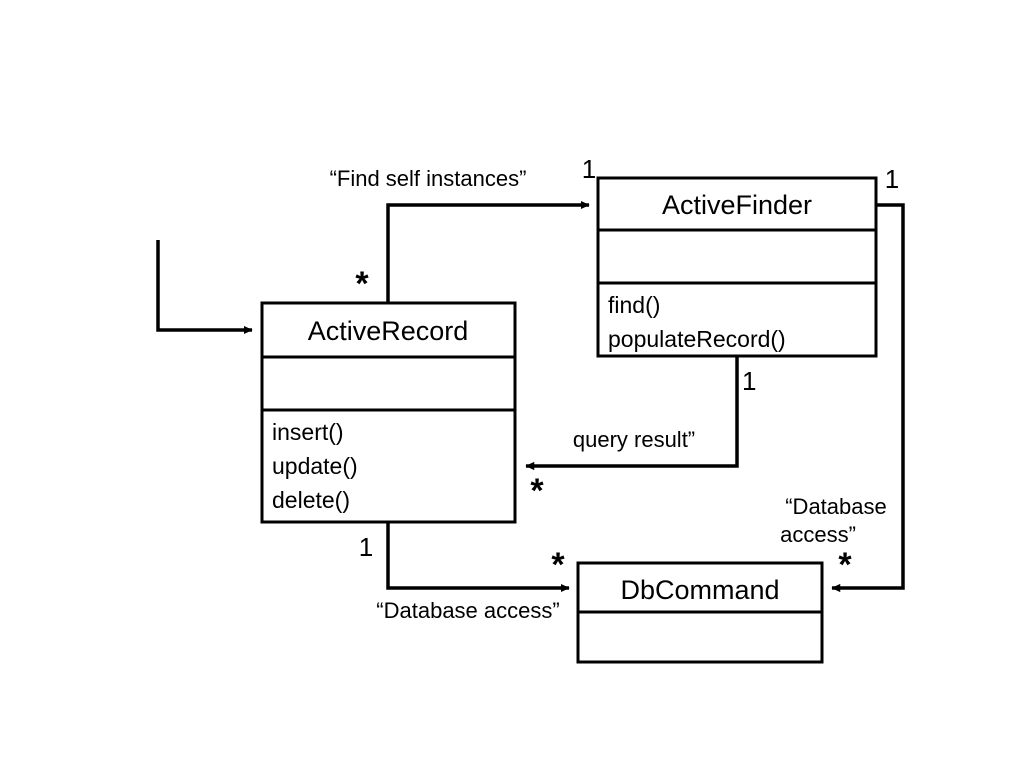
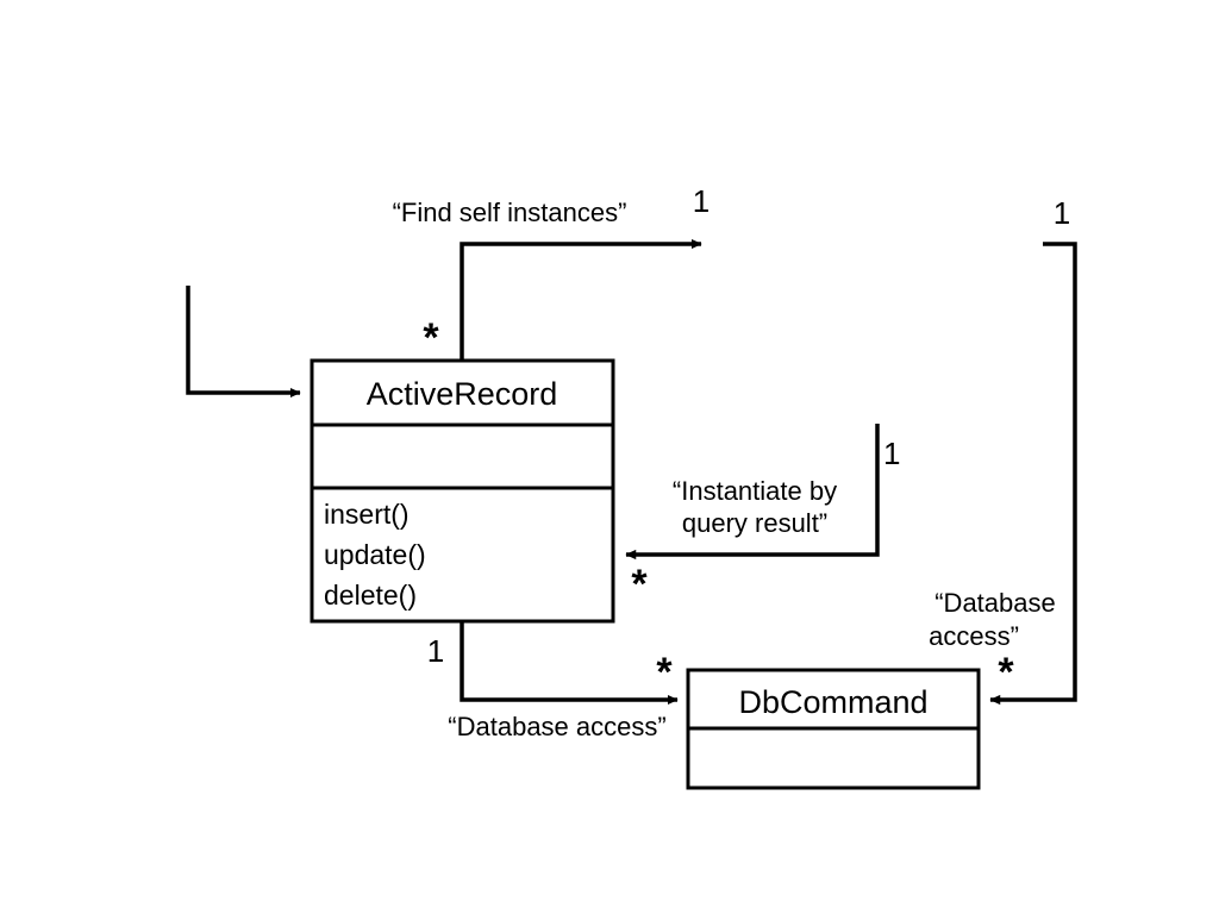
  “Find self instances”
  *
  1
+ “Instantiate by
  query result”
  1
  *
  “Database access”
  1
  *
  “Database
  access”
  1
  *
  ActiveRecord
  insert()
  update()
  delete()
- ActiveFinder
- find()
- populateRecord()
  DbCommand
